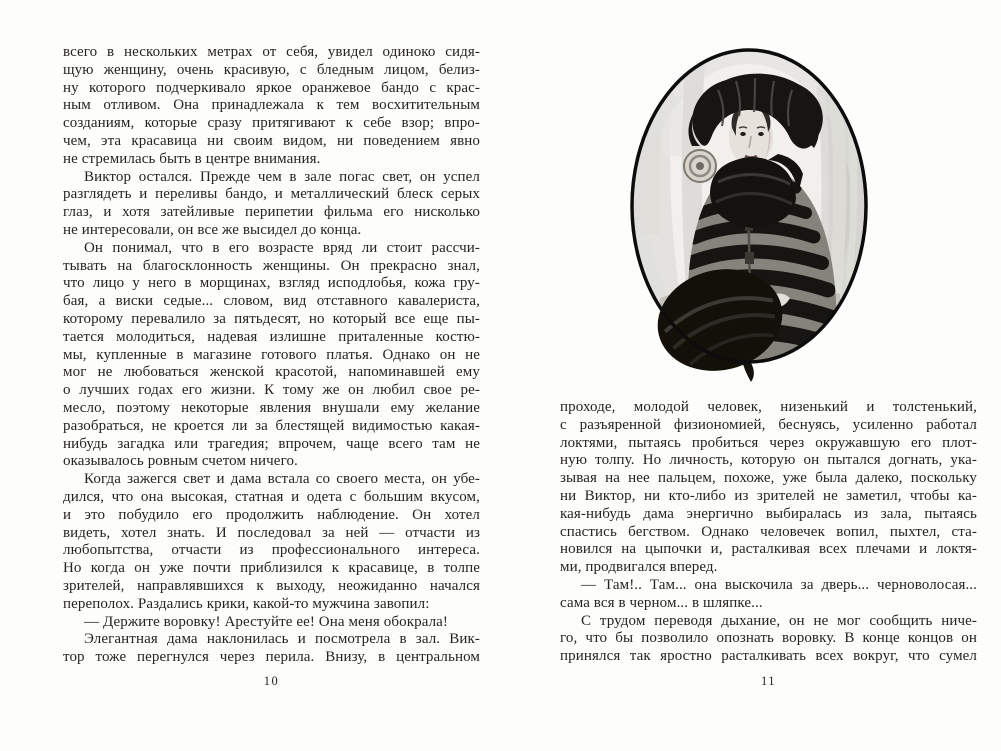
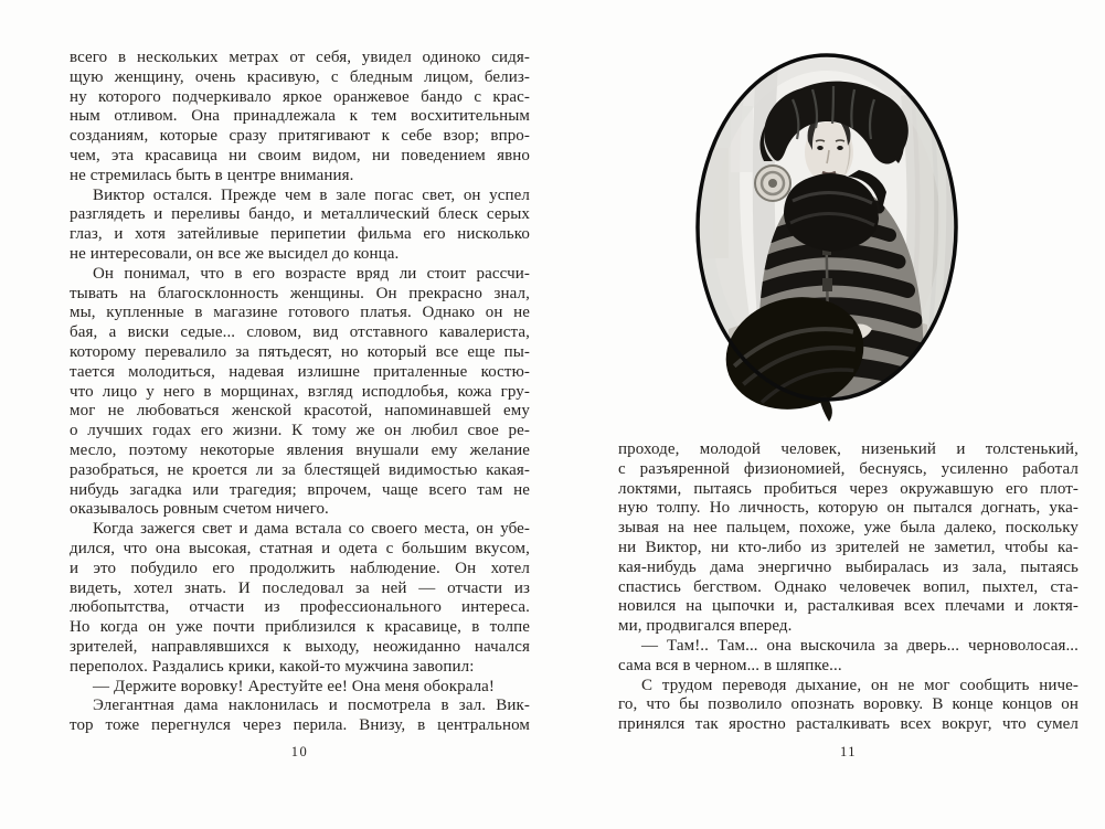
  всего в нескольких метрах от себя, увидел одиноко сидя-
  щую женщину, очень красивую, с бледным лицом, белиз-
  ну которого подчеркивало яркое оранжевое бандо с крас-
  ным отливом. Она принадлежала к тем восхитительным
  созданиям, которые сразу притягивают к себе взор; впро-
  чем, эта красавица ни своим видом, ни поведением явно
  не стремилась быть в центре внимания.
  Виктор остался. Прежде чем в зале погас свет, он успел
  разглядеть и переливы бандо, и металлический блеск серых
  глаз, и хотя затейливые перипетии фильма его нисколько
  не интересовали, он все же высидел до конца.
  Он понимал, что в его возрасте вряд ли стоит рассчи-
  тывать на благосклонность женщины. Он прекрасно знал,
- что лицо у него в морщинах, взгляд исподлобья, кожа гру-
+ мы, купленные в магазине готового платья. Однако он не
  бая, а виски седые... словом, вид отставного кавалериста,
  которому перевалило за пятьдесят, но который все еще пы-
  тается молодиться, надевая излишне приталенные костю-
- мы, купленные в магазине готового платья. Однако он не
+ что лицо у него в морщинах, взгляд исподлобья, кожа гру-
  мог не любоваться женской красотой, напоминавшей ему
  о лучших годах его жизни. К тому же он любил свое ре-
  месло, поэтому некоторые явления внушали ему желание
  разобраться, не кроется ли за блестящей видимостью какая-
  нибудь загадка или трагедия; впрочем, чаще всего там не
  оказывалось ровным счетом ничего.
  Когда зажегся свет и дама встала со своего места, он убе-
  дился, что она высокая, статная и одета с большим вкусом,
  и это побудило его продолжить наблюдение. Он хотел
  видеть, хотел знать. И последовал за ней — отчасти из
  любопытства, отчасти из профессионального интереса.
  Но когда он уже почти приблизился к красавице, в толпе
  зрителей, направлявшихся к выходу, неожиданно начался
  переполох. Раздались крики, какой-то мужчина завопил:
  — Держите воровку! Арестуйте ее! Она меня обокрала!
  Элегантная дама наклонилась и посмотрела в зал. Вик-
  тор тоже перегнулся через перила. Внизу, в центральном
  10
  проходе, молодой человек, низенький и толстенький,
  с разъяренной физиономией, беснуясь, усиленно работал
  локтями, пытаясь пробиться через окружавшую его плот-
  ную толпу. Но личность, которую он пытался догнать, ука-
  зывая на нее пальцем, похоже, уже была далеко, поскольку
  ни Виктор, ни кто-либо из зрителей не заметил, чтобы ка-
  кая-нибудь дама энергично выбиралась из зала, пытаясь
  спастись бегством. Однако человечек вопил, пыхтел, ста-
  новился на цыпочки и, расталкивая всех плечами и локтя-
  ми, продвигался вперед.
  — Там!.. Там... она выскочила за дверь... черноволосая...
  сама вся в черном... в шляпке...
  С трудом переводя дыхание, он не мог сообщить ниче-
  го, что бы позволило опознать воровку. В конце концов он
  принялся так яростно расталкивать всех вокруг, что сумел
  11
